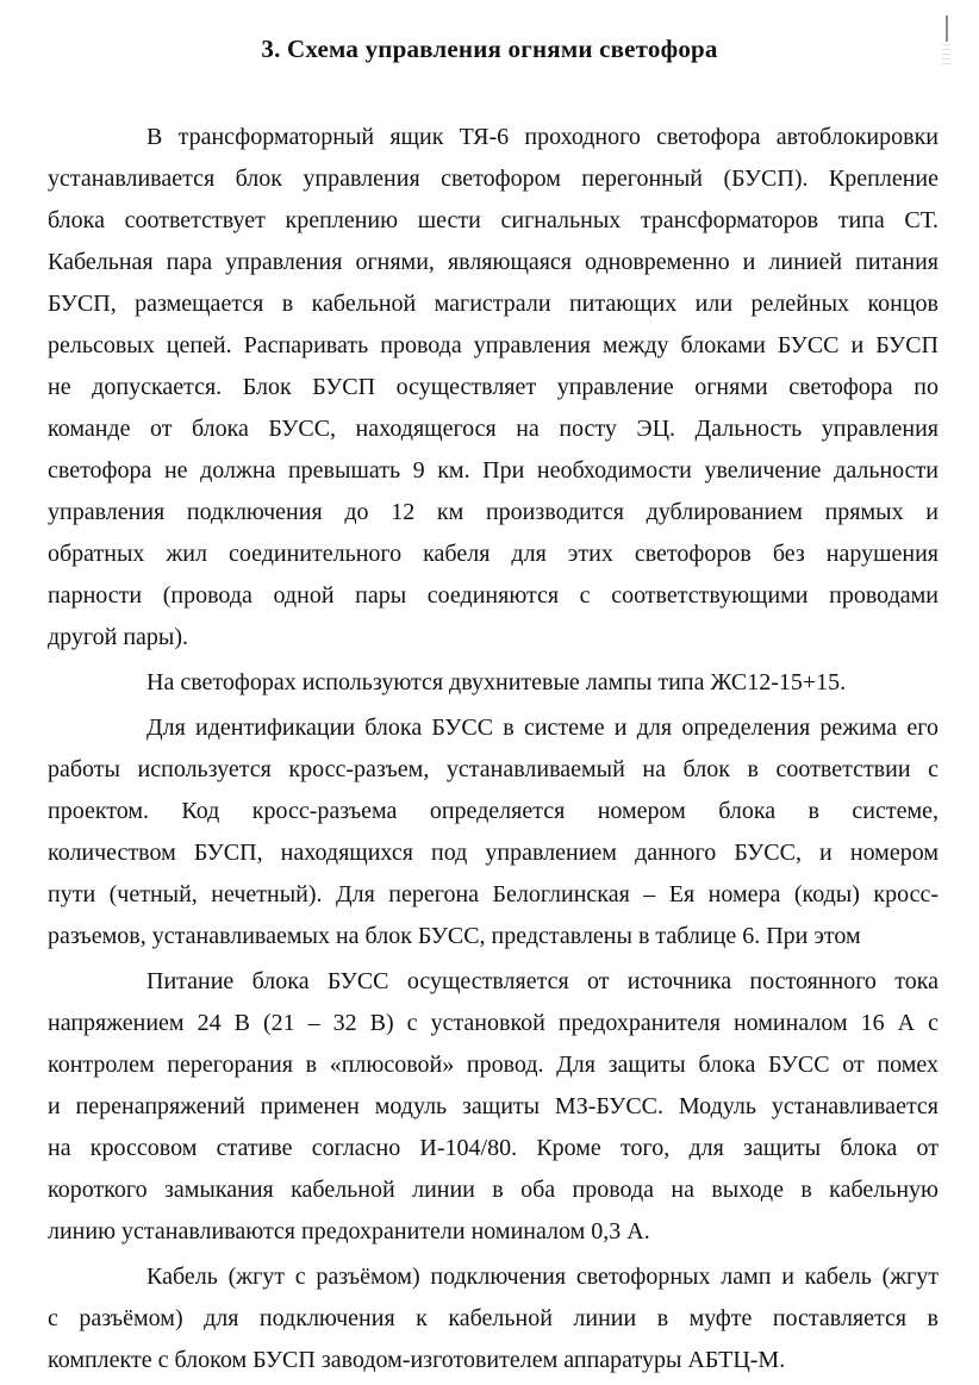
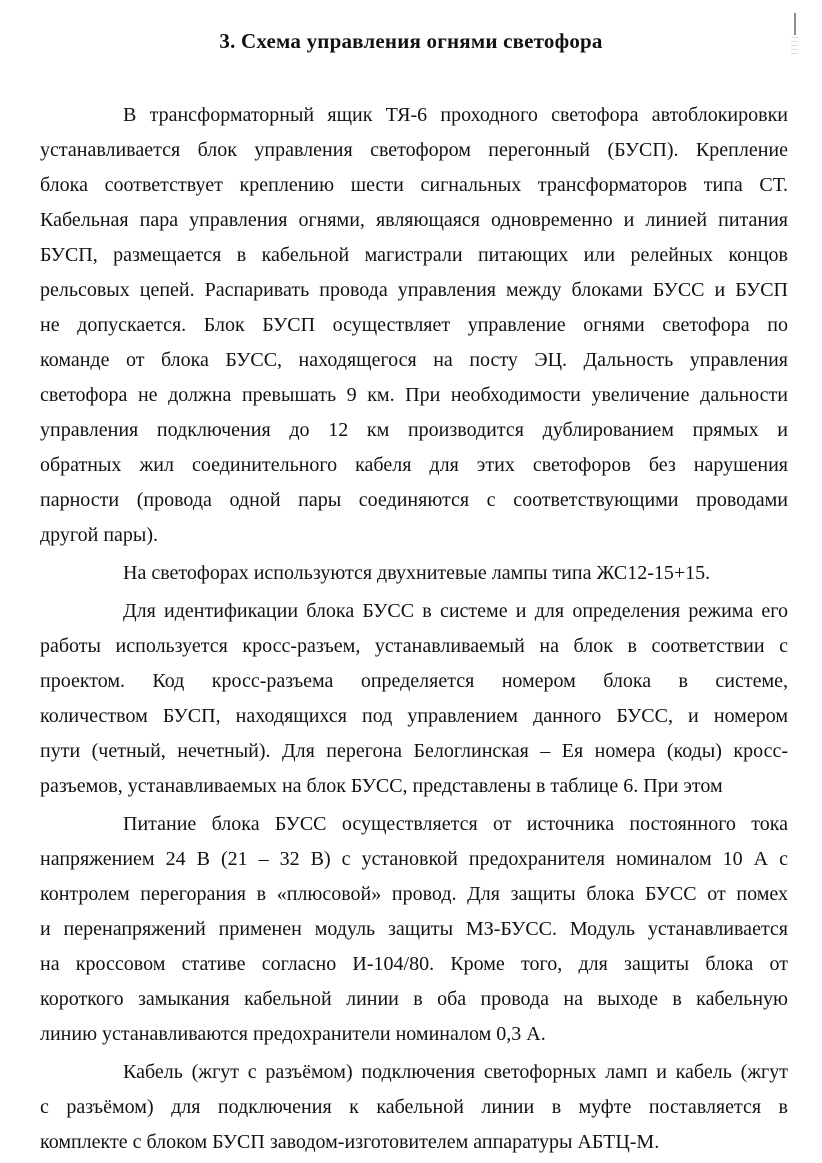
  3. Схема управления огнями светофора
  В трансформаторный ящик ТЯ-6 проходного светофора автоблокировки
  устанавливается блок управления светофором перегонный (БУСП). Крепление
  блока соответствует креплению шести сигнальных трансформаторов типа СТ.
  Кабельная пара управления огнями, являющаяся одновременно и линией питания
  БУСП, размещается в кабельной магистрали питающих или релейных концов
  рельсовых цепей. Распаривать провода управления между блоками БУСС и БУСП
  не допускается. Блок БУСП осуществляет управление огнями светофора по
  команде от блока БУСС, находящегося на посту ЭЦ. Дальность управления
  светофора не должна превышать 9 км. При необходимости увеличение дальности
  управления подключения до 12 км производится дублированием прямых и
  обратных жил соединительного кабеля для этих светофоров без нарушения
  парности (провода одной пары соединяются с соответствующими проводами
  другой пары).
  На светофорах используются двухнитевые лампы типа ЖС12-15+15.
  Для идентификации блока БУСС в системе и для определения режима его
  работы используется кросс-разъем, устанавливаемый на блок в соответствии с
  проектом. Код кросс-разъема определяется номером блока в системе,
  количеством БУСП, находящихся под управлением данного БУСС, и номером
  пути (четный, нечетный). Для перегона Белоглинская – Ея номера (коды) кросс-
  разъемов, устанавливаемых на блок БУСС, представлены в таблице 6. При этом
  Питание блока БУСС осуществляется от источника постоянного тока
- напряжением 24 В (21 – 32 В) с установкой предохранителя номиналом 16 А с
+ напряжением 24 В (21 – 32 В) с установкой предохранителя номиналом 10 А с
  контролем перегорания в «плюсовой» провод. Для защиты блока БУСС от помех
  и перенапряжений применен модуль защиты МЗ-БУСС. Модуль устанавливается
  на кроссовом стативе согласно И-104/80. Кроме того, для защиты блока от
  короткого замыкания кабельной линии в оба провода на выходе в кабельную
  линию устанавливаются предохранители номиналом 0,3 А.
  Кабель (жгут с разъёмом) подключения светофорных ламп и кабель (жгут
  с разъёмом) для подключения к кабельной линии в муфте поставляется в
  комплекте с блоком БУСП заводом-изготовителем аппаратуры АБТЦ-М.
